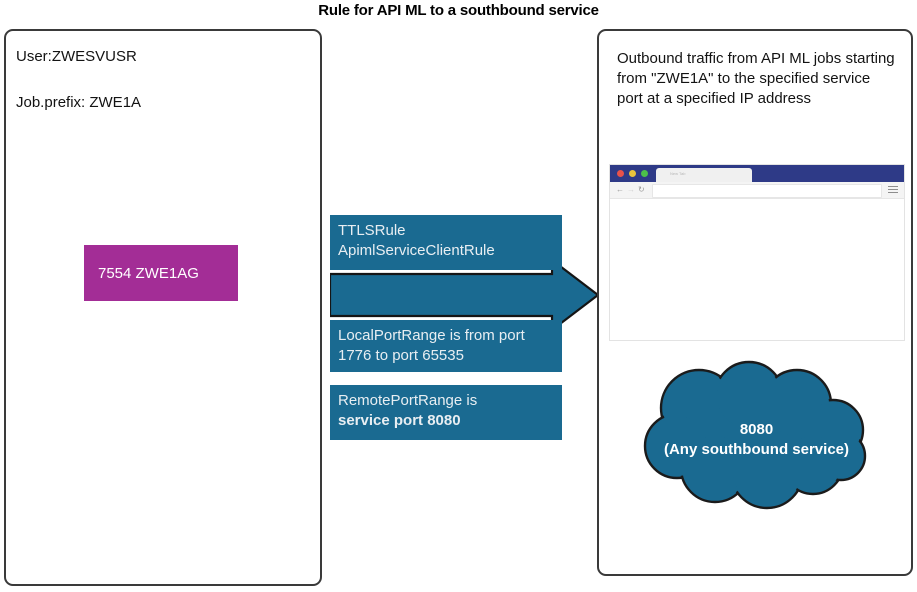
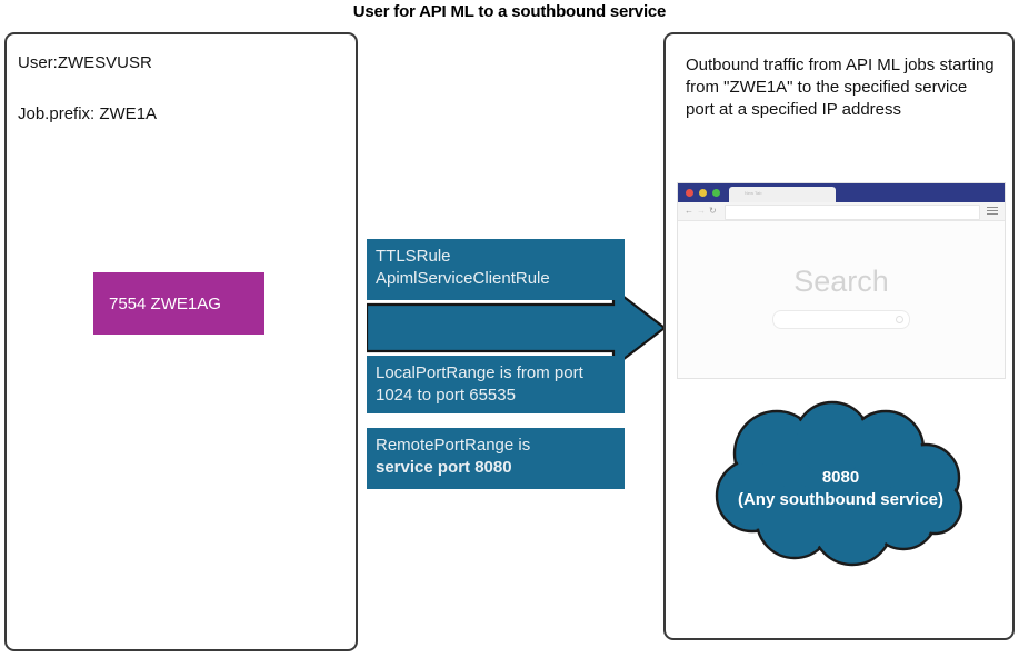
- Rule for API ML to a southbound service
+ User for API ML to a southbound service
  User:ZWESVUSR
  Job.prefix: ZWE1A
  7554 ZWE1AG
  TTLSRule
  ApimlServiceClientRule
  LocalPortRange is from port
- 1776 to port 65535
+ 1024 to port 65535
  RemotePortRange is
  service port 8080
  Outbound traffic from API ML jobs starting from "ZWE1A" to the specified service port at a specified IP address
  ←
  →
  ↻
+ Search
  8080
  (Any southbound service)
